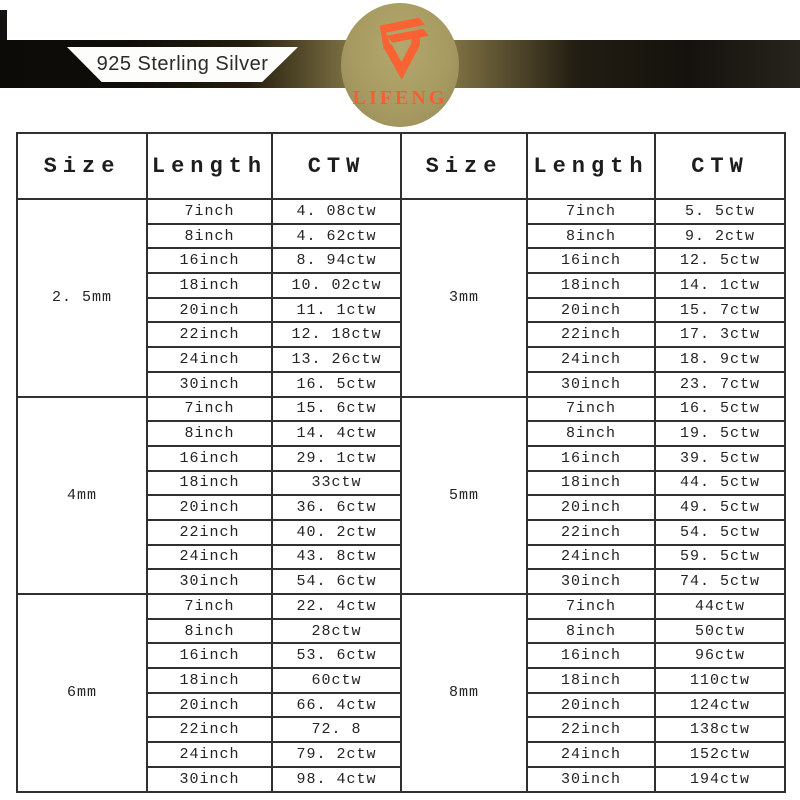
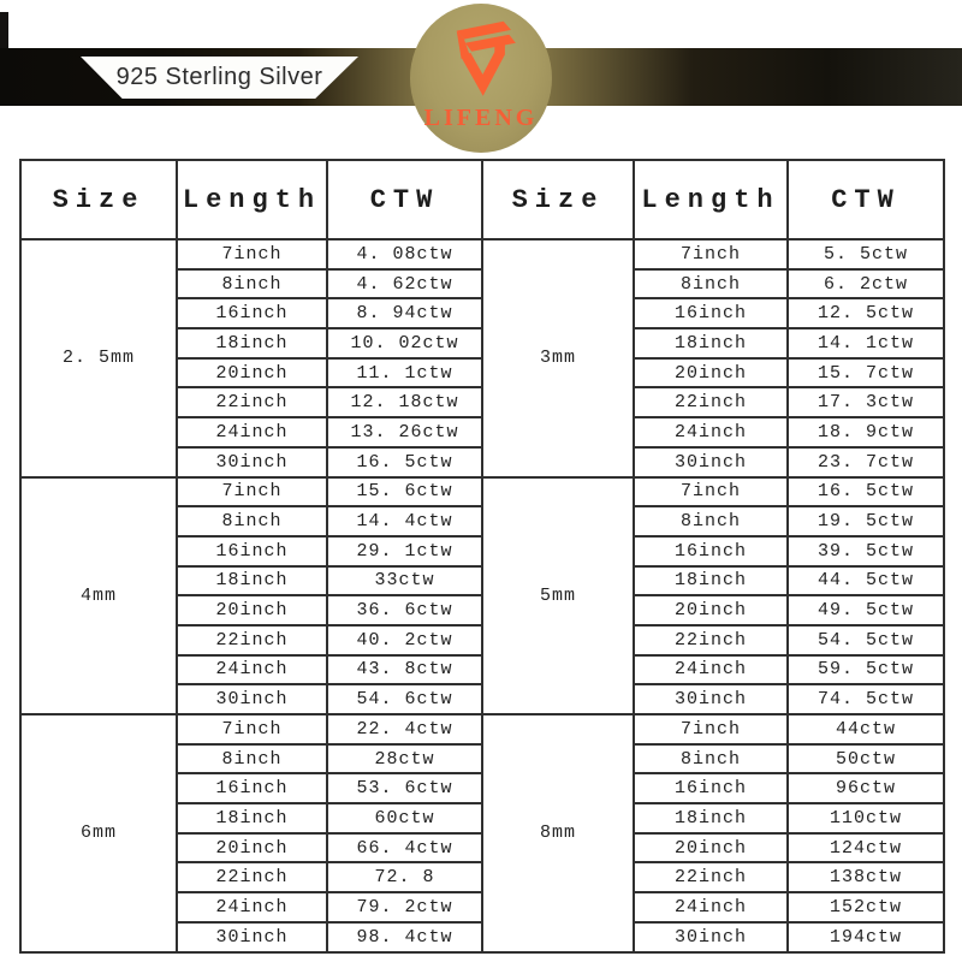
  925 Sterling Silver
  LIFENG
  Size	Length	CTW	Size	Length	CTW
  2. 5mm	7inch	4. 08ctw	3mm	7inch	5. 5ctw
- 8inch	4. 62ctw	8inch	9. 2ctw
+ 8inch	4. 62ctw	8inch	6. 2ctw
  16inch	8. 94ctw	16inch	12. 5ctw
  18inch	10. 02ctw	18inch	14. 1ctw
  20inch	11. 1ctw	20inch	15. 7ctw
  22inch	12. 18ctw	22inch	17. 3ctw
  24inch	13. 26ctw	24inch	18. 9ctw
  30inch	16. 5ctw	30inch	23. 7ctw
  4mm	7inch	15. 6ctw	5mm	7inch	16. 5ctw
  8inch	14. 4ctw	8inch	19. 5ctw
  16inch	29. 1ctw	16inch	39. 5ctw
  18inch	33ctw	18inch	44. 5ctw
  20inch	36. 6ctw	20inch	49. 5ctw
  22inch	40. 2ctw	22inch	54. 5ctw
  24inch	43. 8ctw	24inch	59. 5ctw
  30inch	54. 6ctw	30inch	74. 5ctw
  6mm	7inch	22. 4ctw	8mm	7inch	44ctw
  8inch	28ctw	8inch	50ctw
  16inch	53. 6ctw	16inch	96ctw
  18inch	60ctw	18inch	110ctw
  20inch	66. 4ctw	20inch	124ctw
  22inch	72. 8	22inch	138ctw
  24inch	79. 2ctw	24inch	152ctw
  30inch	98. 4ctw	30inch	194ctw
